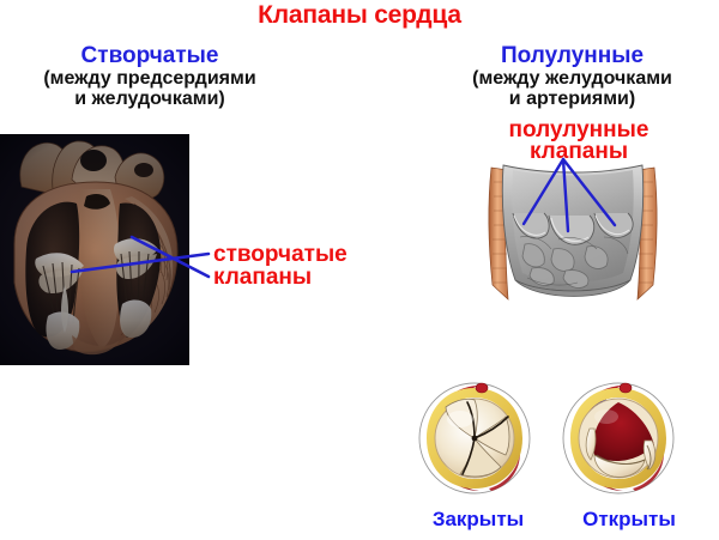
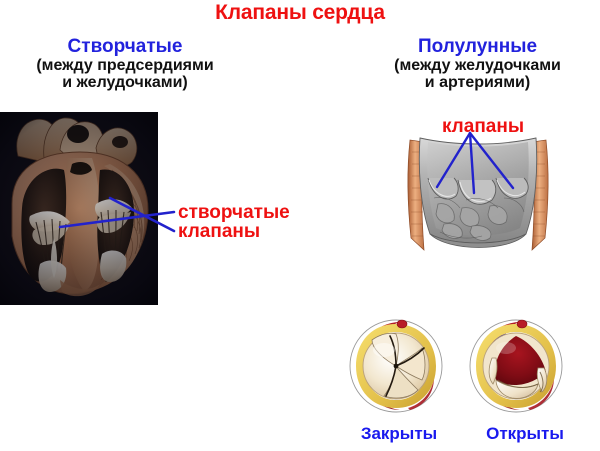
  Клапаны сердца
  Створчатые
  (между предсердиями
  и желудочками)
  Полулунные
  (между желудочками
  и артериями)
- полулунные
  клапаны
  створчатые
  клапаны
  Закрыты
  Открыты
